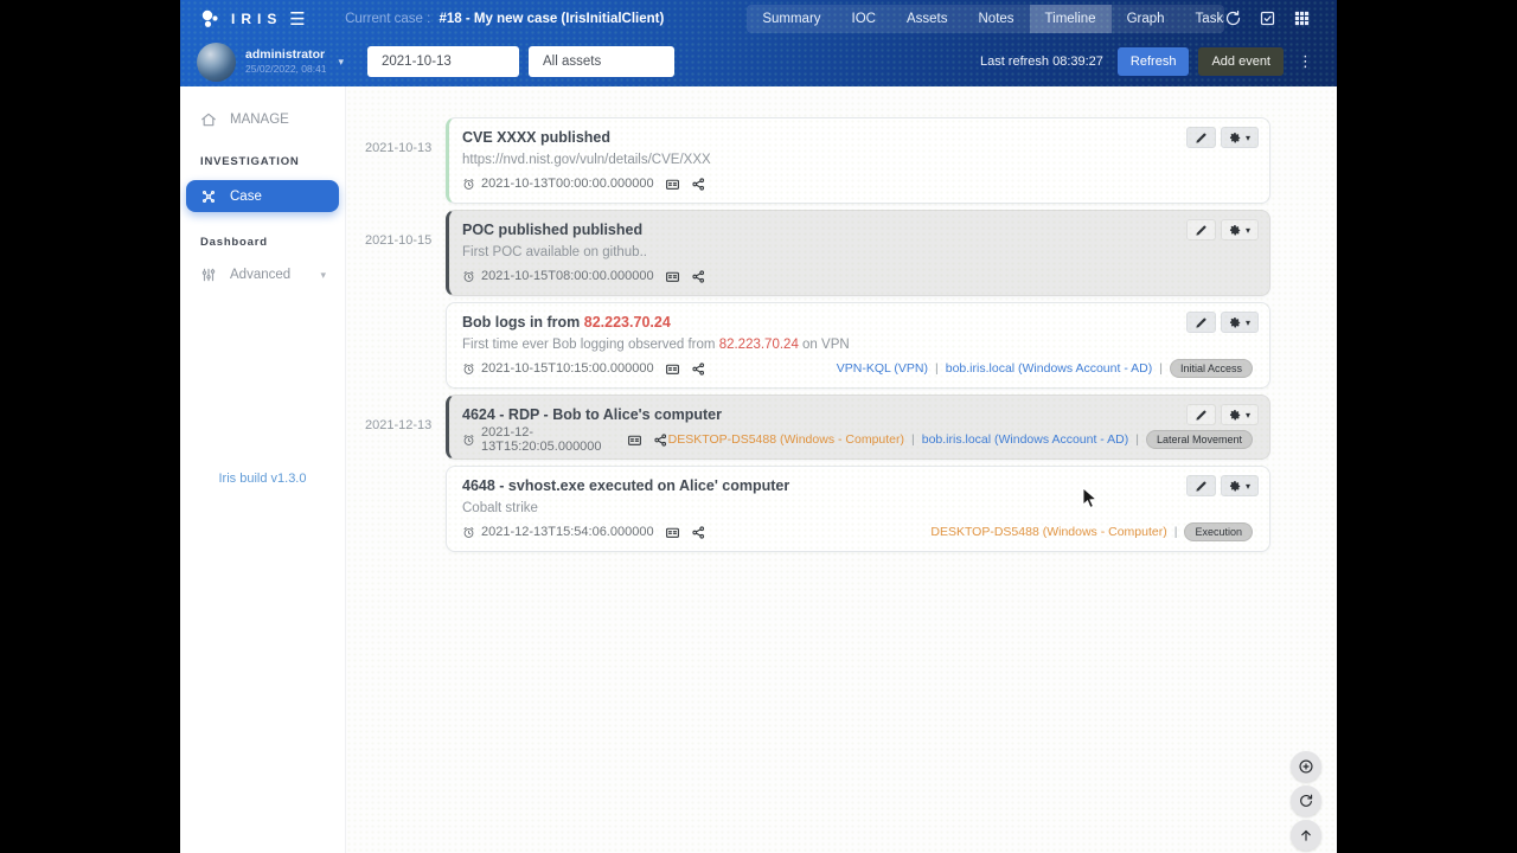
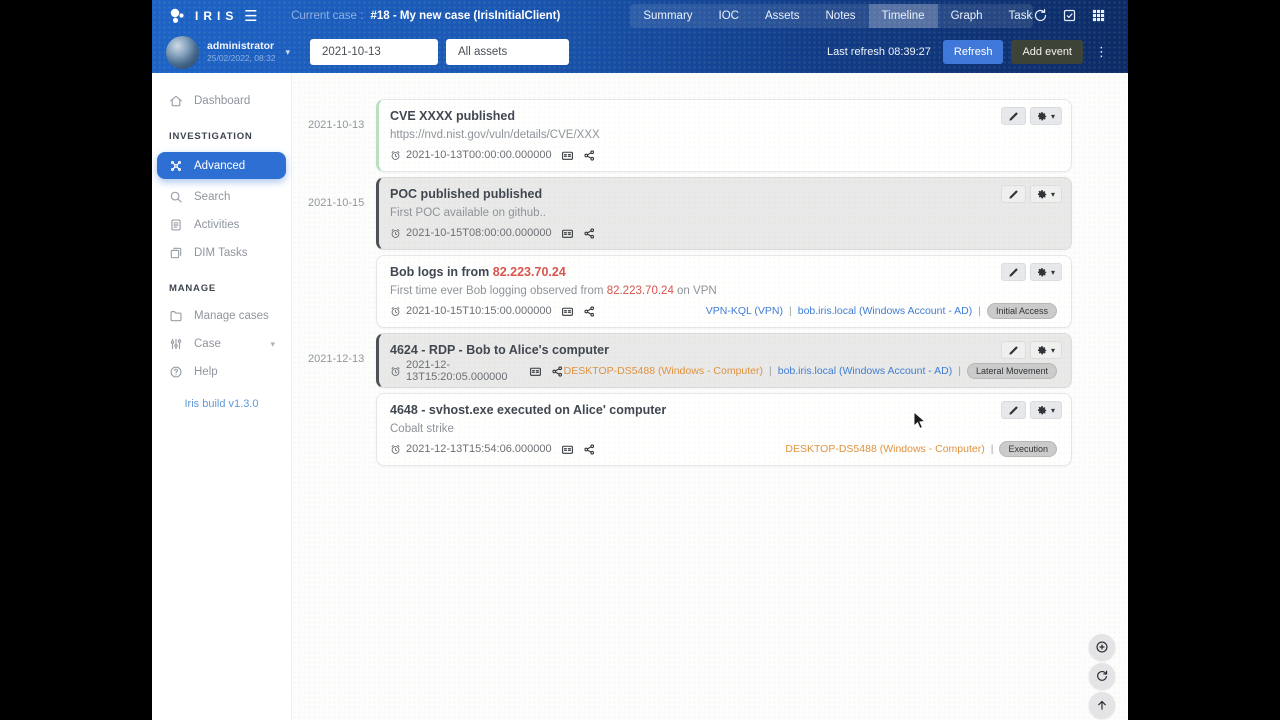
  IRIS
  ☰
  Current case : #18 - My new case (IrisInitialClient)
  Summary
  IOC
  Assets
  Notes
  Timeline
  Graph
  Task
  administrator
- 25/02/2022, 08:41
+ 25/02/2022, 08:32
  ▾
  2021-10-13
  All assets
  Last refresh 08:39:27
  Refresh
  Add event
  ⋮
- MANAGE
+ Dashboard
  INVESTIGATION
- Case
+ Advanced
+ Search
+ Activities
+ DIM Tasks
- Dashboard
+ MANAGE
+ Manage cases
- Advanced
+ Case
  ▾
+ Help
  Iris build v1.3.0
